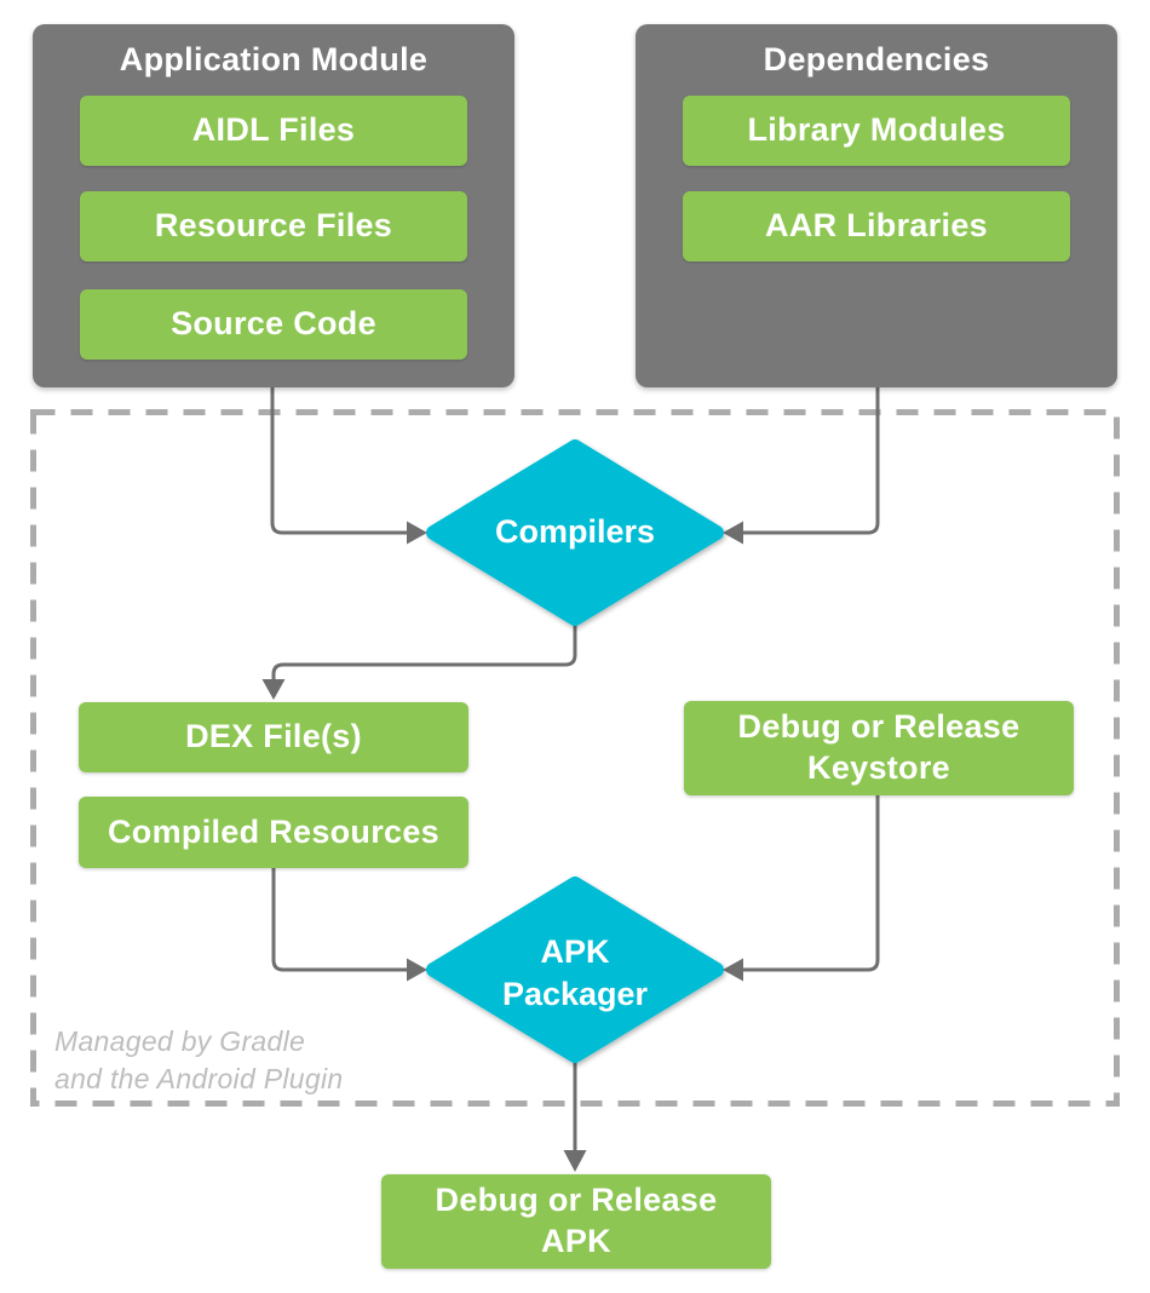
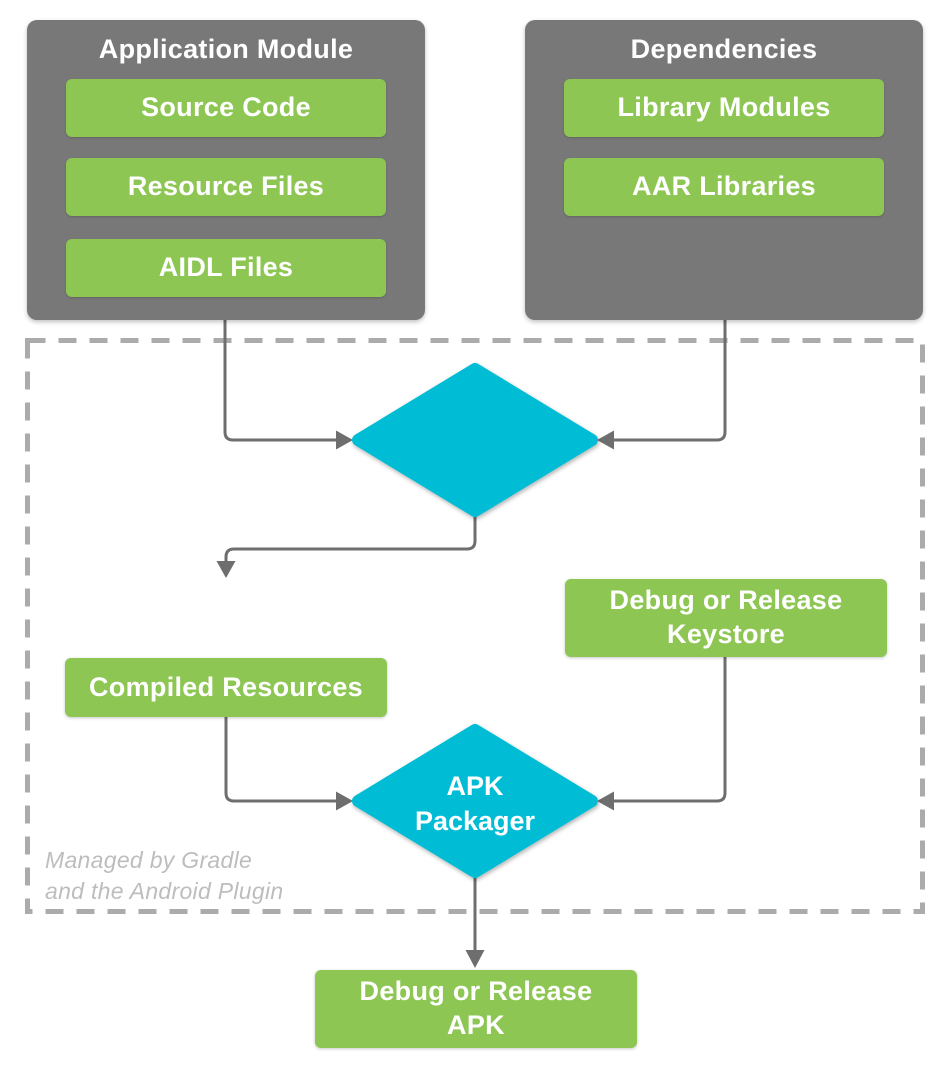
  Application Module
- AIDL Files
+ Source Code
  Resource Files
- Source Code
+ AIDL Files
  Dependencies
  Library Modules
  AAR Libraries
- Compilers
- DEX File(s)
  Compiled Resources
  Debug or Release Keystore
  APK Packager
  Managed by Gradle
  and the Android Plugin
  Debug or Release APK
